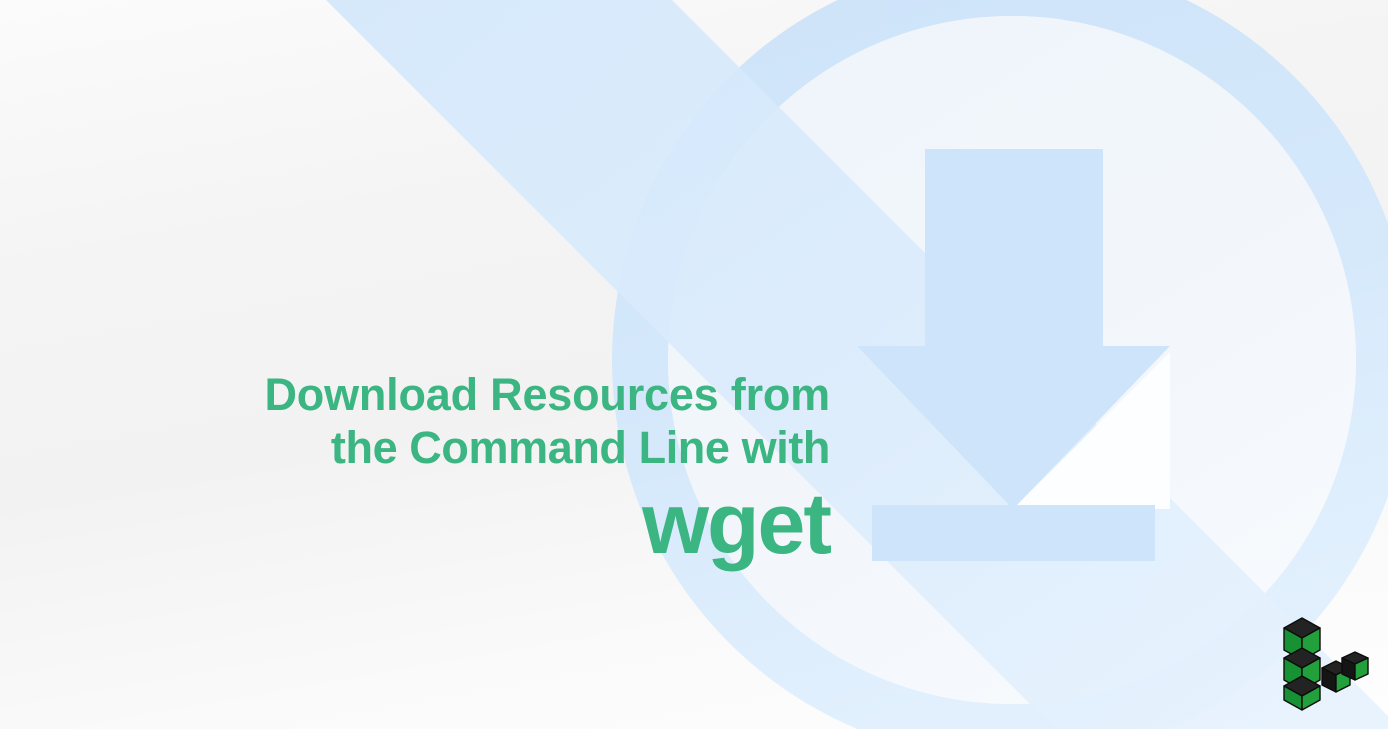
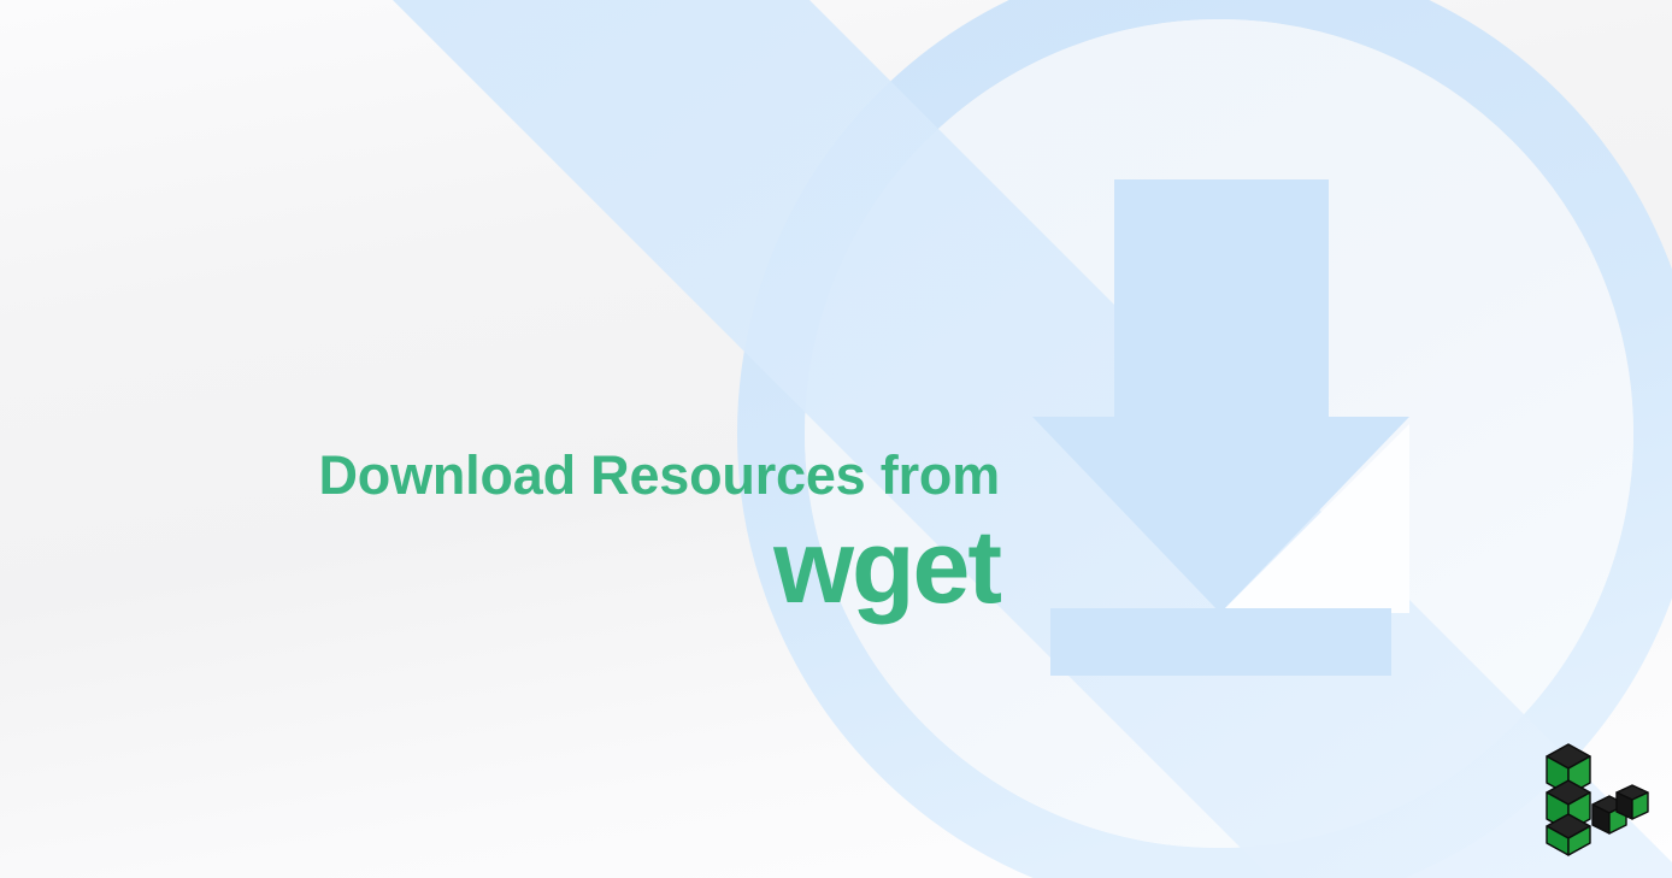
  Download Resources from
- the Command Line with
  wget
